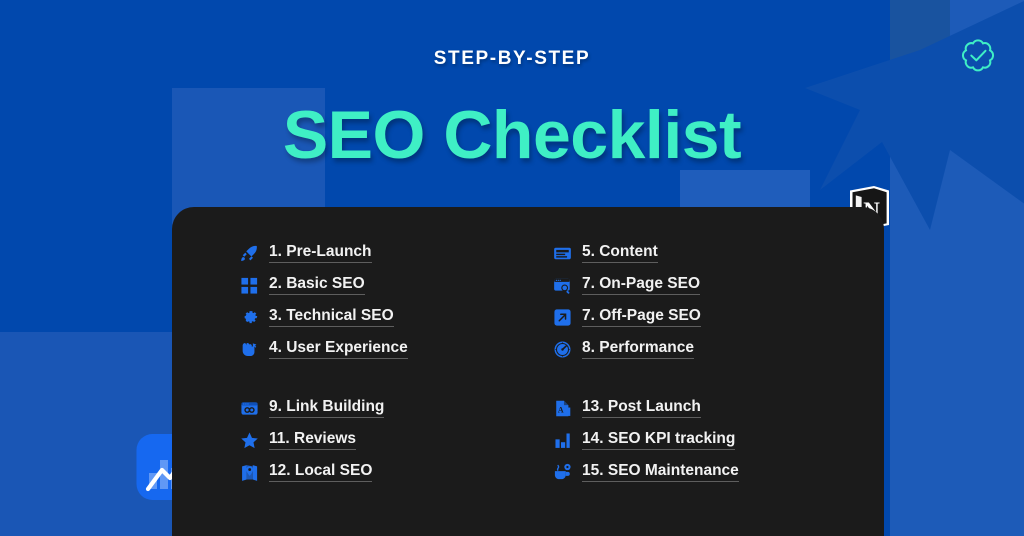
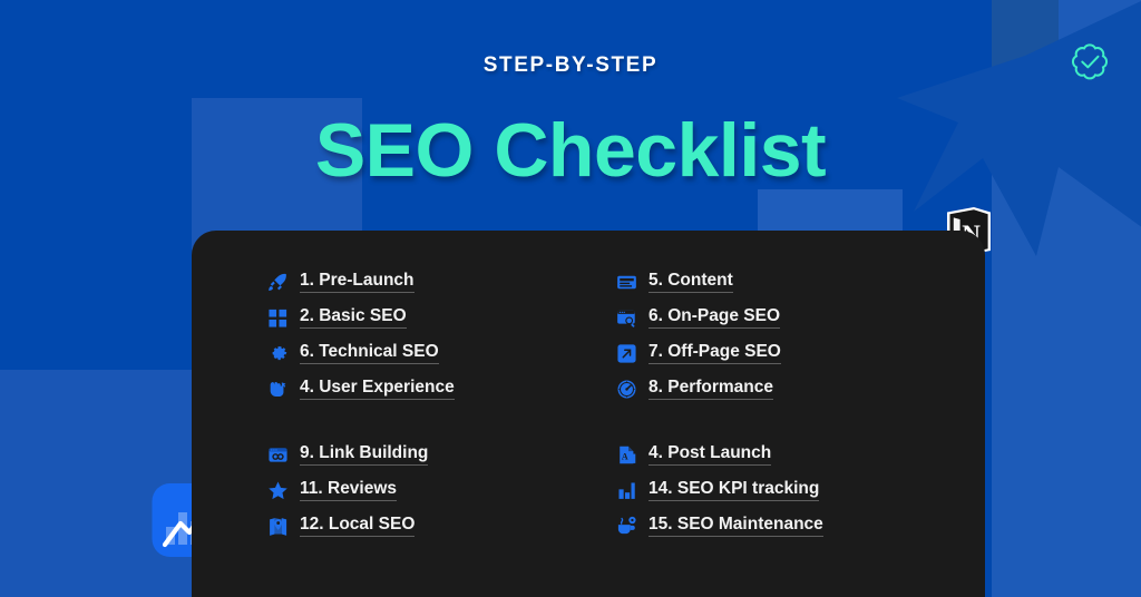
  STEP-BY-STEP
  SEO Checklist
  1. Pre-Launch
  2. Basic SEO
- 3. Technical SEO
+ 6. Technical SEO
  4. User Experience
  9. Link Building
  11. Reviews
  12. Local SEO
  5. Content
- 7. On-Page SEO
+ 6. On-Page SEO
  7. Off-Page SEO
  8. Performance
  A
- 13. Post Launch
+ 4. Post Launch
  14. SEO KPI tracking
  15. SEO Maintenance
